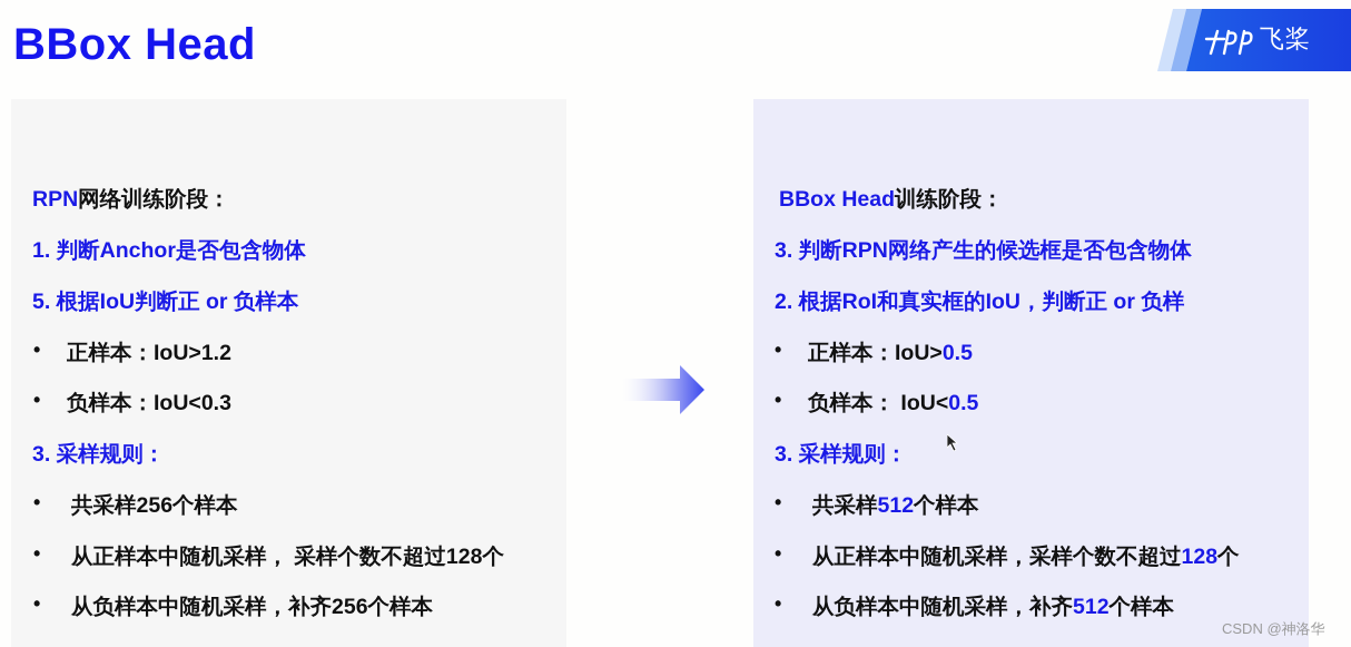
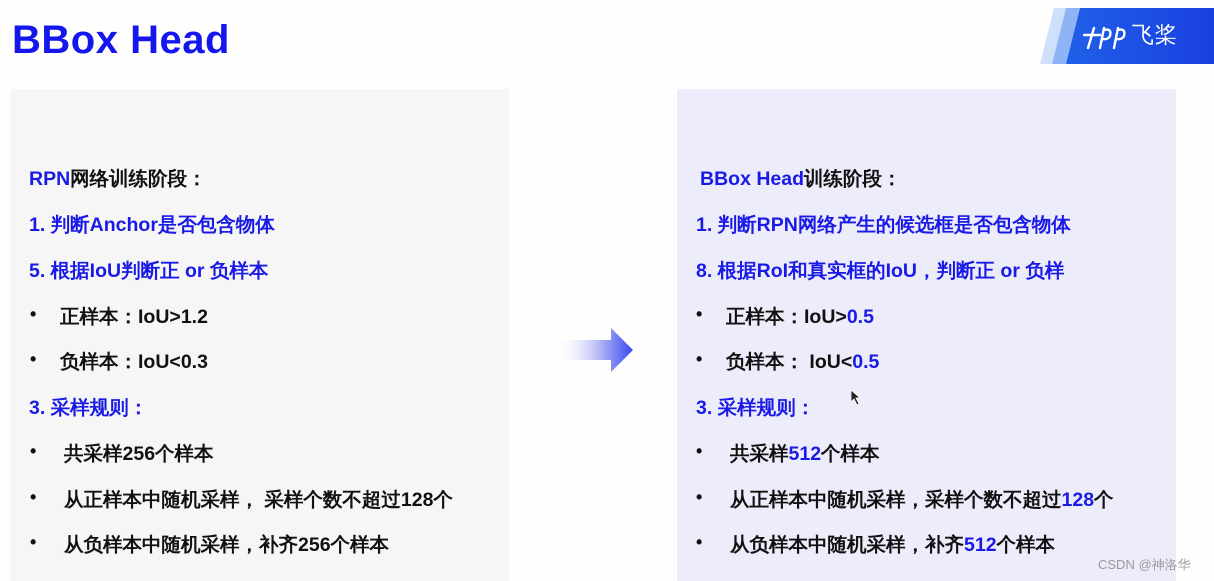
  BBox Head
  飞桨
  RPN网络训练阶段：
  1. 判断Anchor是否包含物体
  5. 根据IoU判断正 or 负样本
  •
  正样本：IoU>1.2
  •
  负样本：IoU<0.3
  3. 采样规则：
  •
  共采样256个样本
  •
  从正样本中随机采样， 采样个数不超过128个
  •
  从负样本中随机采样，补齐256个样本
  BBox Head训练阶段：
- 3. 判断RPN网络产生的候选框是否包含物体
+ 1. 判断RPN网络产生的候选框是否包含物体
- 2. 根据RoI和真实框的IoU，判断正 or 负样
+ 8. 根据RoI和真实框的IoU，判断正 or 负样
  •
  正样本：IoU>0.5
  •
  负样本： IoU<0.5
  3. 采样规则：
  •
  共采样512个样本
  •
  从正样本中随机采样，采样个数不超过128个
  •
  从负样本中随机采样，补齐512个样本
  CSDN @神洛华
